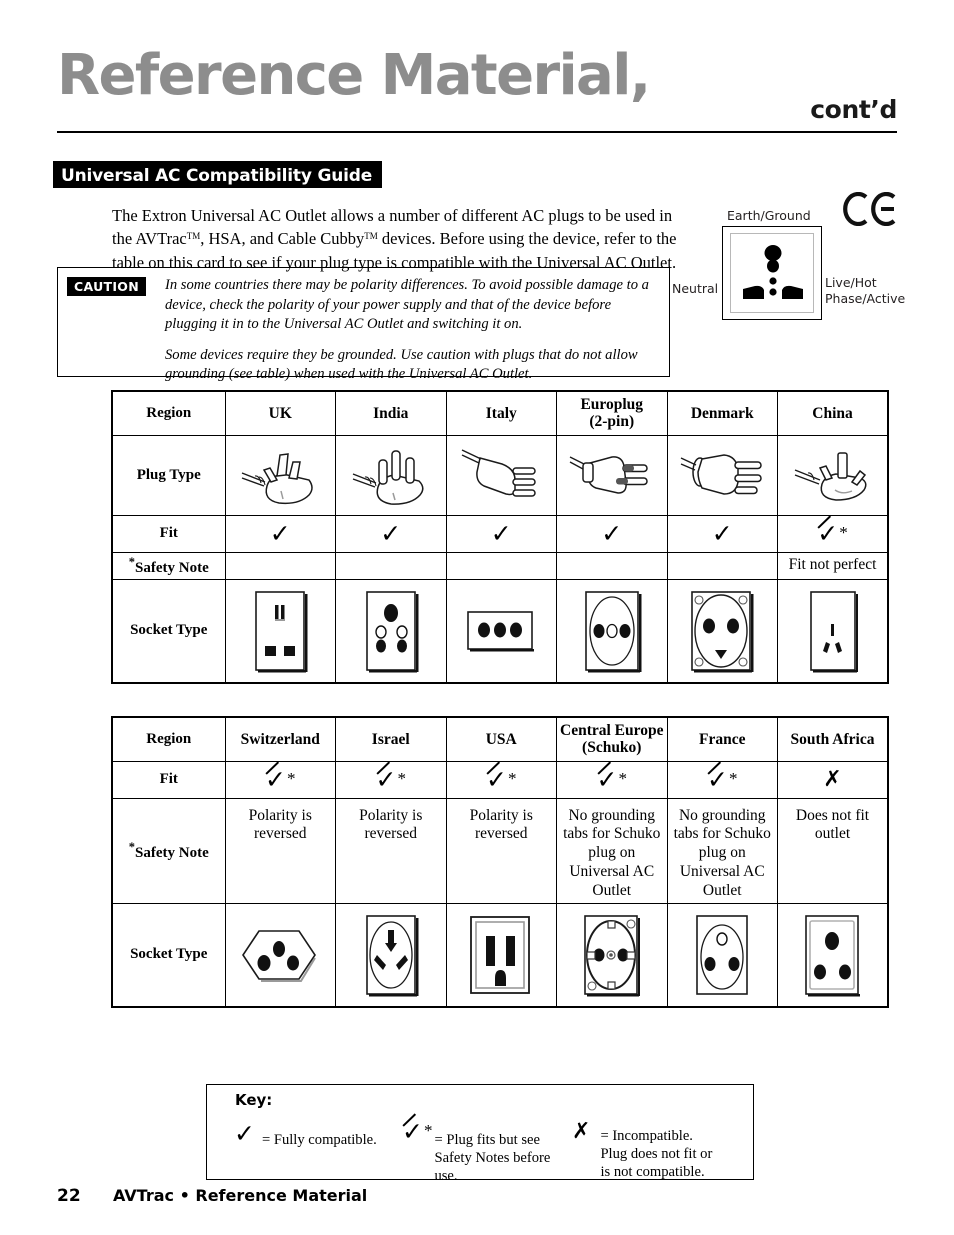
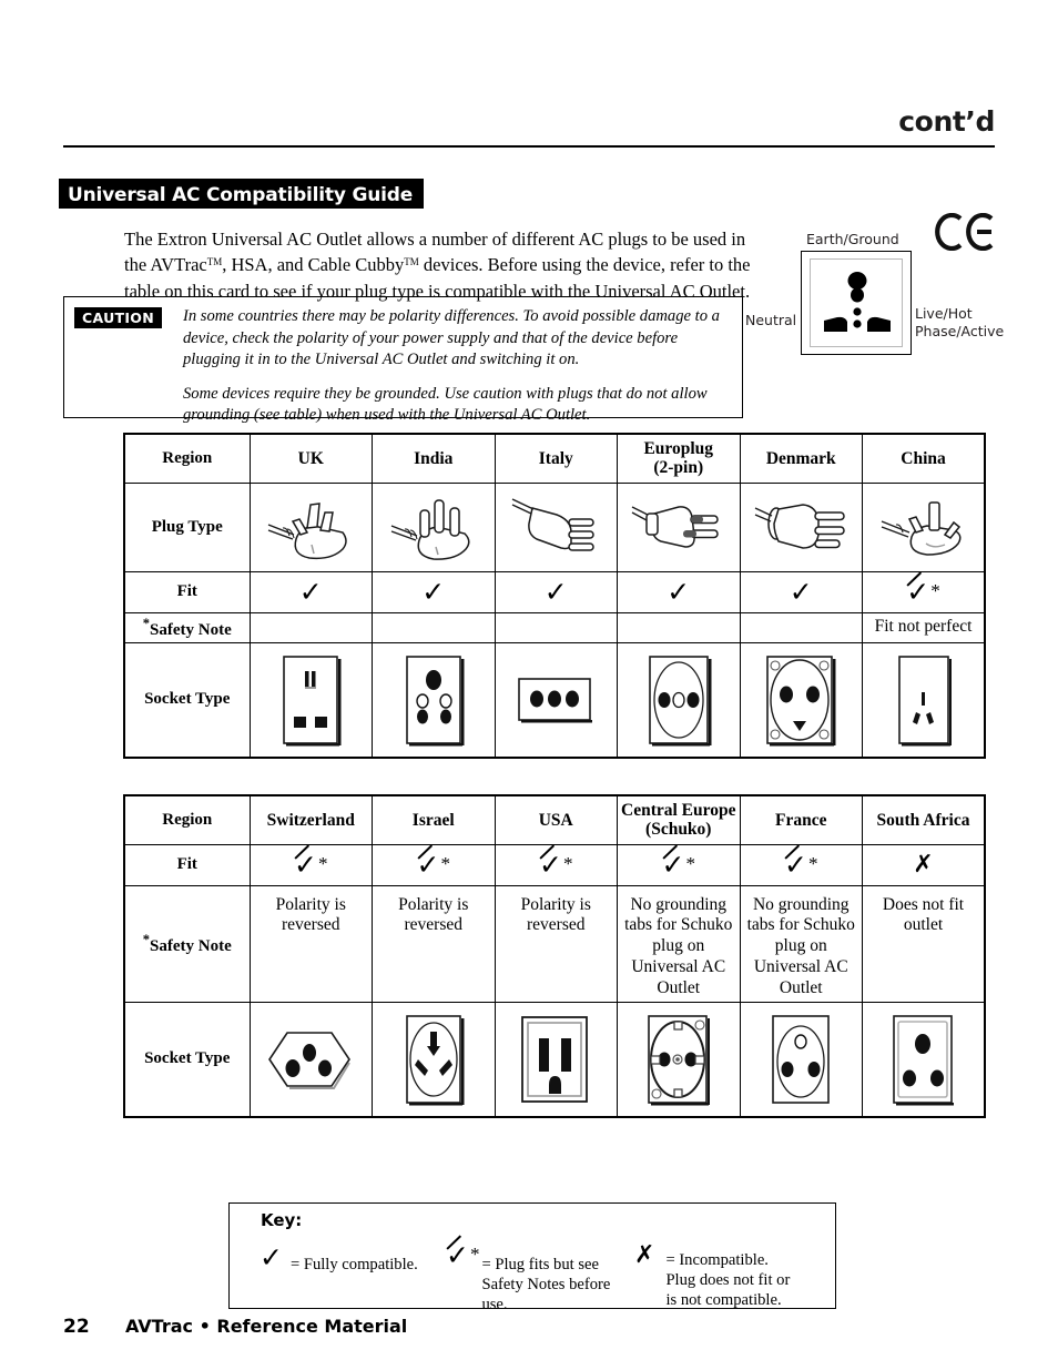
- Reference Material,
  cont’d
  Universal AC Compatibility Guide
  The Extron Universal AC Outlet allows a number of different AC plugs to be used in the AVTracTM, HSA, and Cable CubbyTM devices. Before using the device, refer to the table on this card to see if your plug type is compatible with the Universal AC Outlet.
  CAUTION
  In some countries there may be polarity differences. To avoid possible damage to a device, check the polarity of your power supply and that of the device before plugging it in to the Universal AC Outlet and switching it on.
  Some devices require they be grounded. Use caution with plugs that do not allow grounding (see table) when used with the Universal AC Outlet.
  Earth/Ground
  Neutral
  Live/Hot
  Phase/Active
  Region	UK	India	Italy	Europlug (2-pin)	Denmark	China
  Plug Type
  Fit	✓	✓	✓	✓	✓	✓*
  *Safety Note						Fit not perfect
  Socket Type
  Region	Switzerland	Israel	USA	Central Europe (Schuko)	France	South Africa
  Fit	✓*	✓*	✓*	✓*	✓*	✗
  *Safety Note	Polarity is reversed	Polarity is reversed	Polarity is reversed	No grounding tabs for Schuko plug on Universal AC Outlet	No grounding tabs for Schuko plug on Universal AC Outlet	Does not fit outlet
  Socket Type
  Key:
  ✓
  = Fully compatible.
  ✓
  *
  = Plug fits but see
  Safety Notes before
  use.
  ✗
  = Incompatible.
  Plug does not fit or
  is not compatible.
  22
  AVTrac • Reference Material
